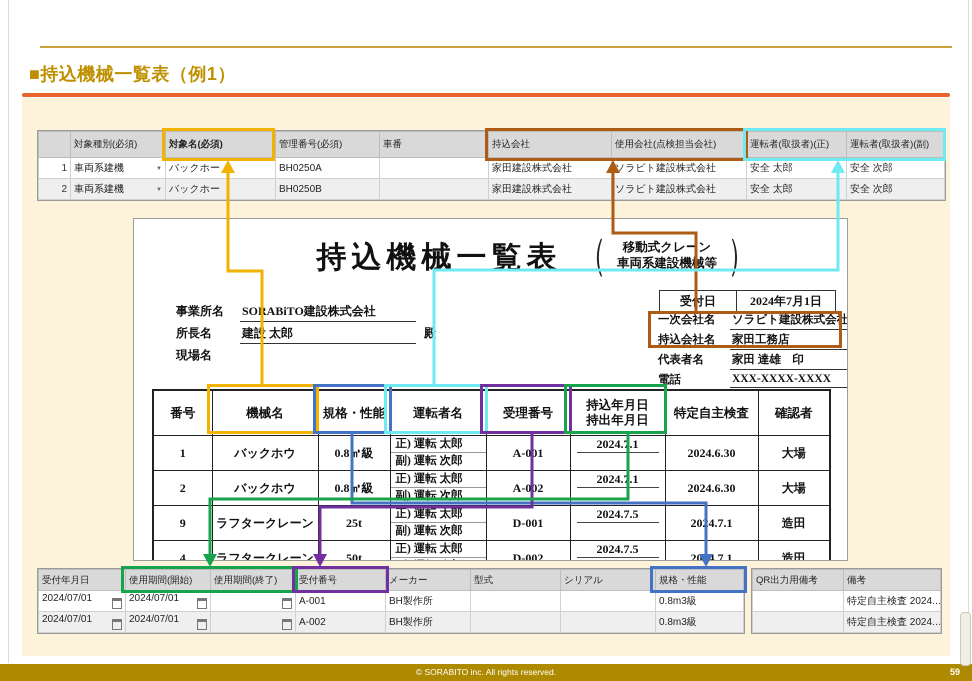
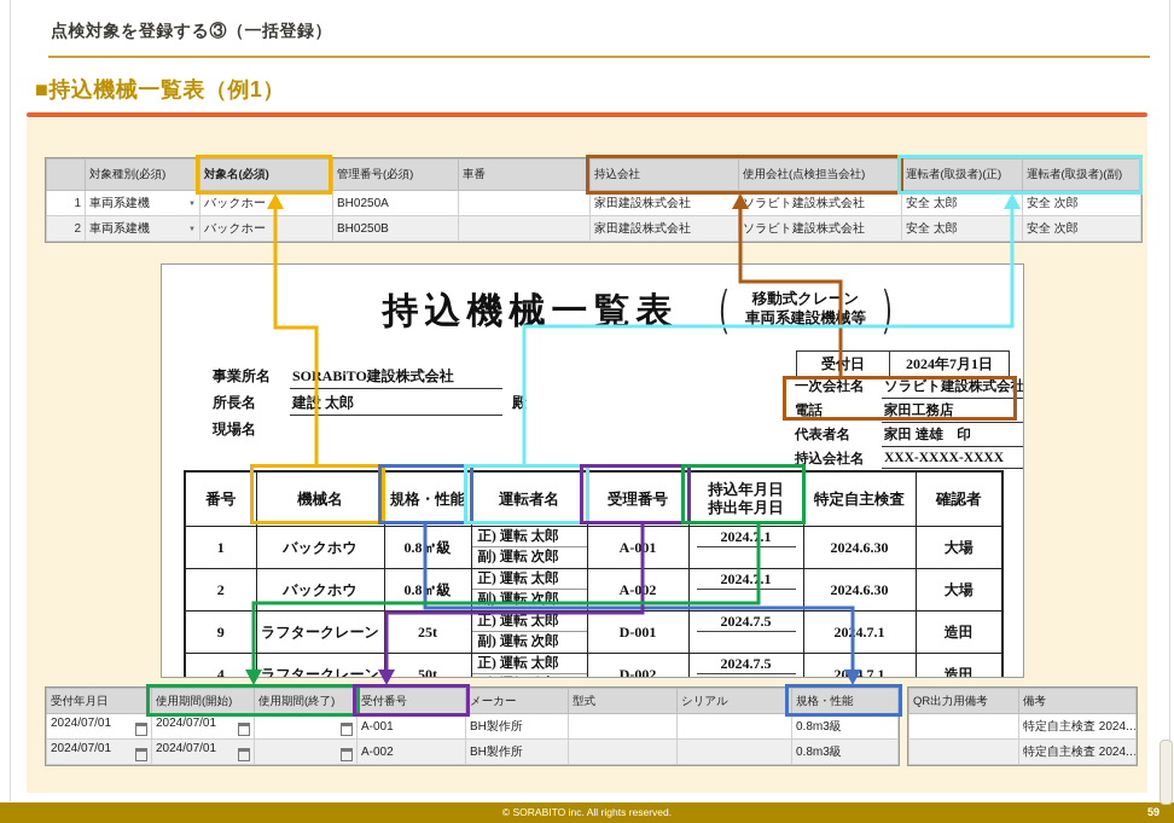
+ 点検対象を登録する③（一括登録）
  ■持込機械一覧表（例1）
  	対象種別(必須)	対象名(必須)	管理番号(必須)	車番	持込会社	使用会社(点検担当会社)	運転者(取扱者)(正)	運転者(取扱者)(副)
  1	車両系建機	バックホー	BH0250A		家田建設株式会社	ソラビト建設株式会社	安全 太郎	安全 次郎
  2	車両系建機	バックホー	BH0250B		家田建設株式会社	ソラビト建設株式会社	安全 太郎	安全 次郎
  持込機械一覧表
  （
  移動式クレーン
  車両系建設機械等
  ）
  受付日
  2024年7月1日
  事業所名
  SOABiTO建設株式会社
  所長名
  建設 太郎
  殿
  現場名
  一次会社名
  ソラビト建設株式会社
- 持込会社名
+ 電話
  家田工務店
  代表者名
  家田 達雄 印
- 電話
+ 持込会社名
  XXX-XXXX-XXXX
  番号	機械名	規格・性能	運転者名	受理番号	持込年月日持出年月日	特定自主検査	確認者
  1	バックホウ	0.8㎥級	正) 運転 太郎副) 運転 次郎	A-001	2024..1	2024.6.30	大場
  2	バックホウ	0.8㎥級	正) 運転 太郎副) 運転 次郎	A-002	2024..1	2024.6.30	大場
  9	ラフタークレーン	25t	正) 運転 太郎副) 運転 次郎	D-001	2024.7.5	204.7.1	造田
  4	ラフタークレーン	50t	正) 運転 太郎	D-002	2024.7.5	204.7.1	造田
  受付年月日	使用期間(開始)	使用期間(終了)	受付番号	メーカー	型式	シリアル	規格・性能
  2024/07/01	2024/07/01		A-001	BH製作所			0.8m3級
  2024/07/01	2024/07/01		A-002	BH製作所			0.8m3級
  QR出力用備考	備考
  	特定自主検査 2024.…
  	特定自主検査 2024.…
  © SORABITO inc. All rights reserved.
  59
